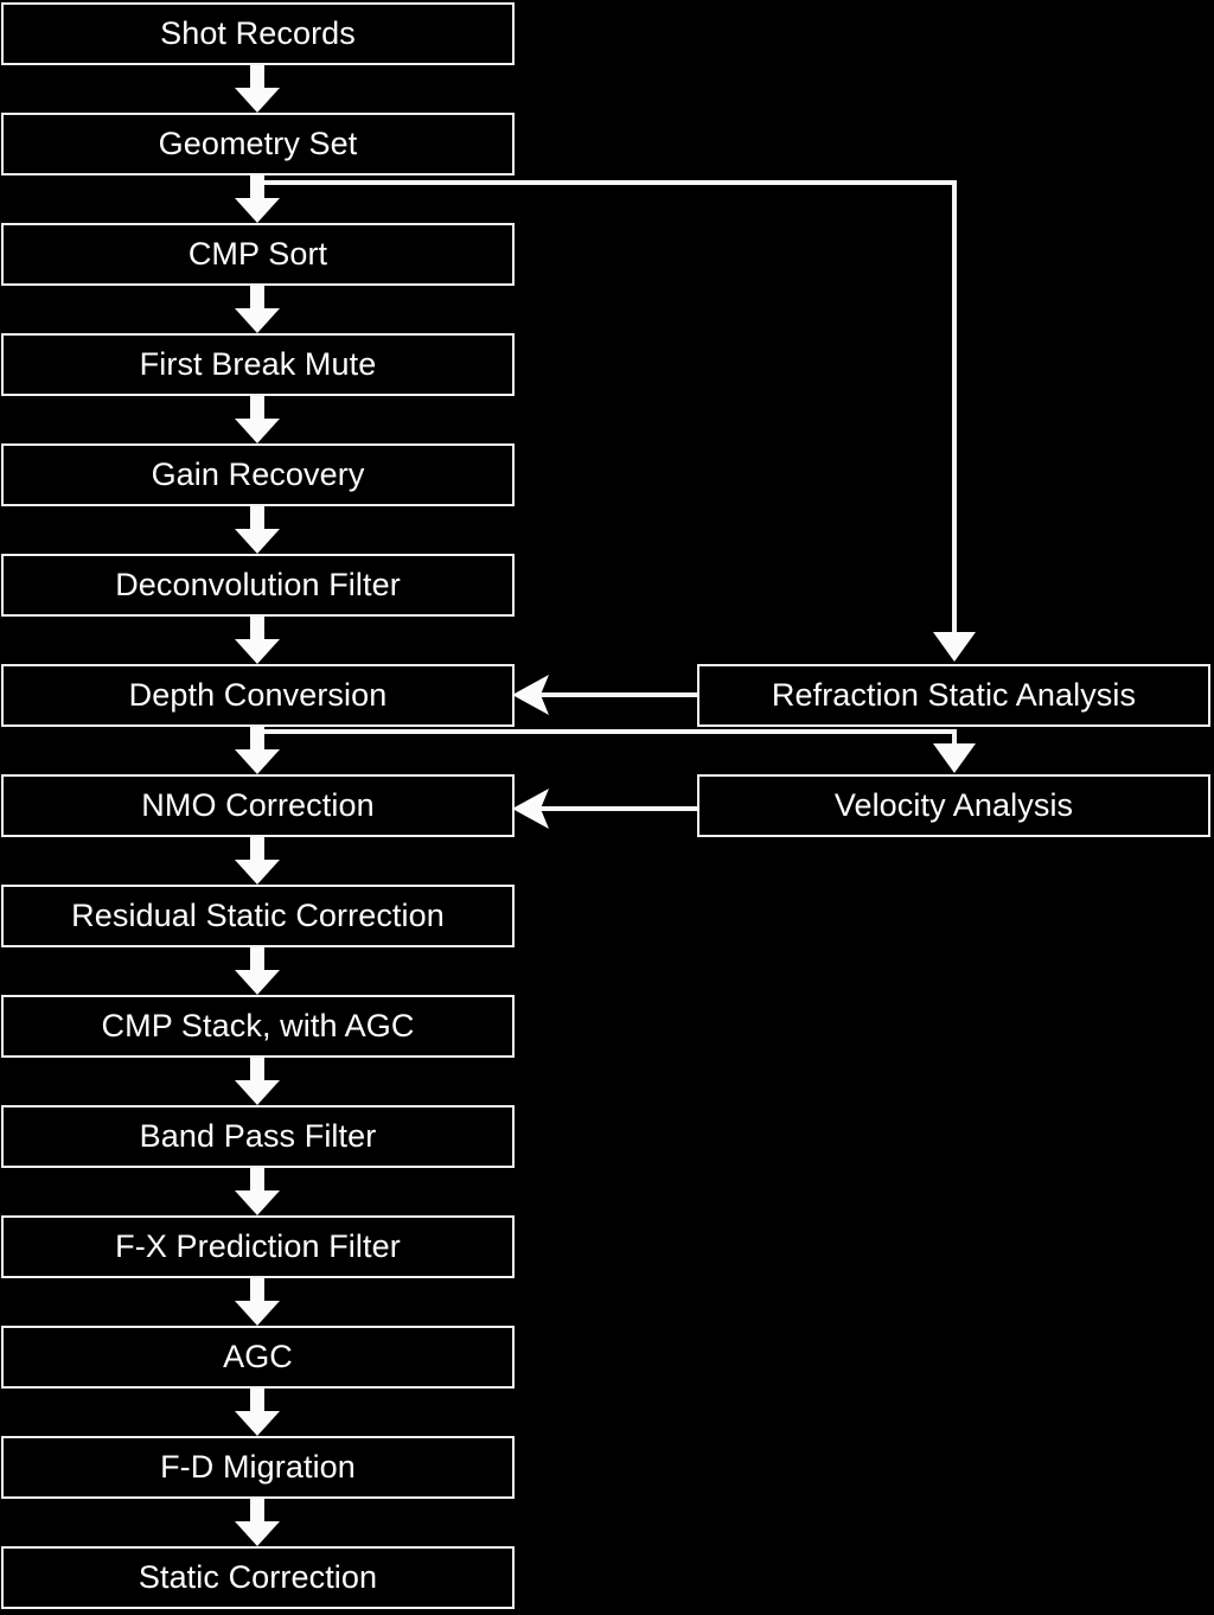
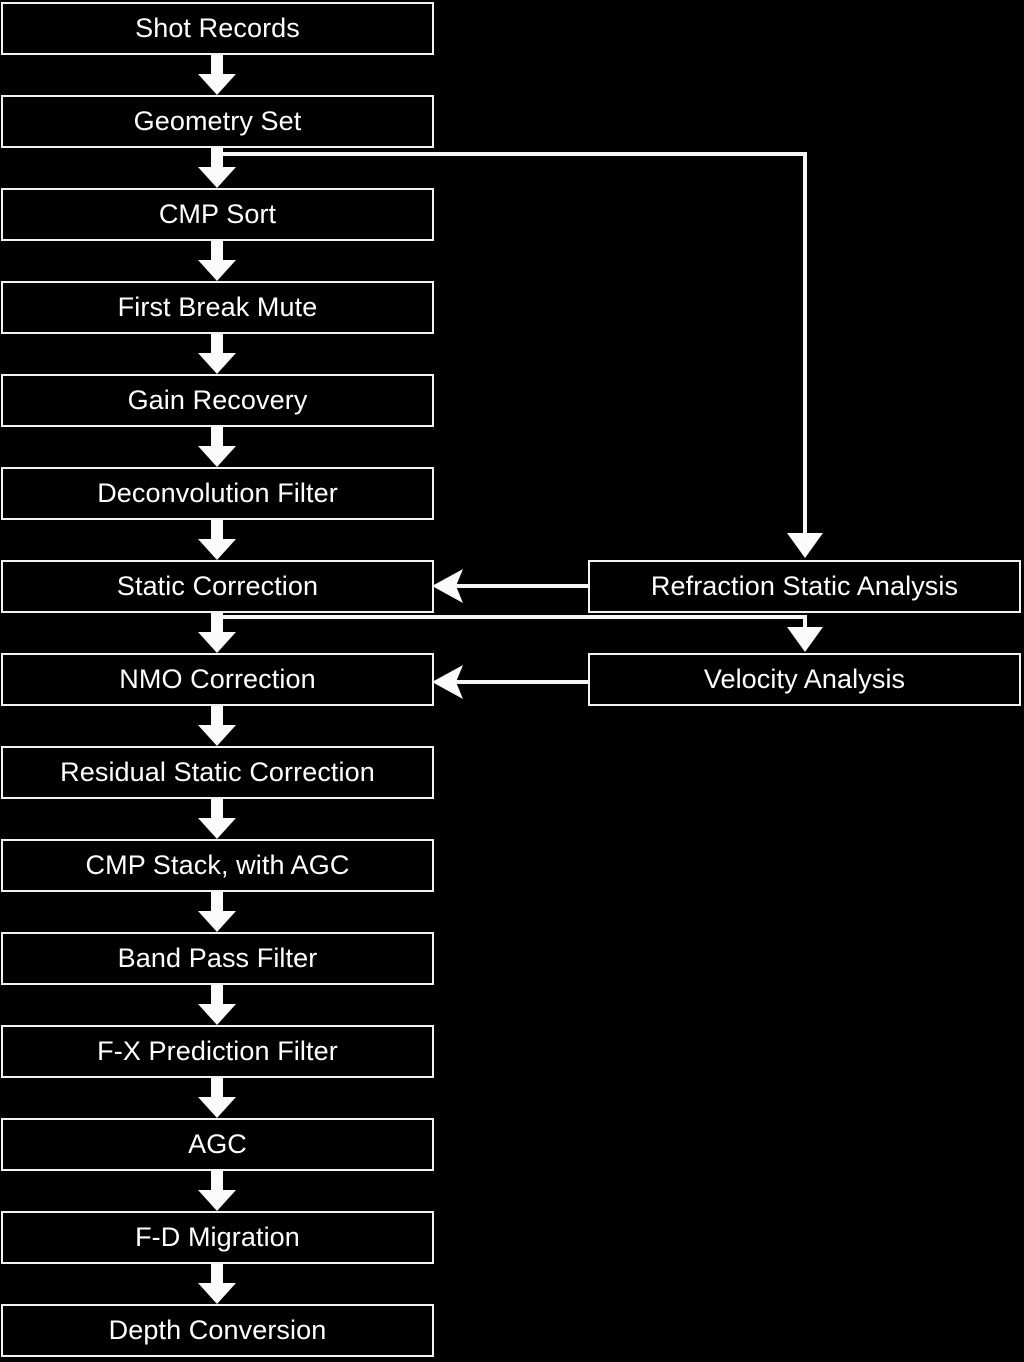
  Shot Records
  Geometry Set
  CMP Sort
  First Break Mute
  Gain Recovery
  Deconvolution Filter
- Depth Conversion
+ Static Correction
  NMO Correction
  Residual Static Correction
  CMP Stack, with AGC
  Band Pass Filter
  F-X Prediction Filter
  AGC
  F-D Migration
- Static Correction
+ Depth Conversion
  Refraction Static Analysis
  Velocity Analysis
